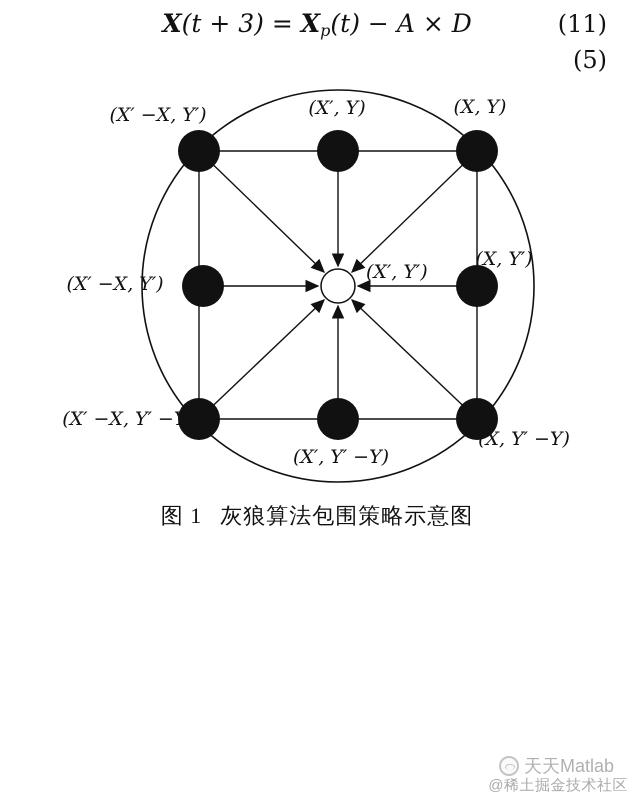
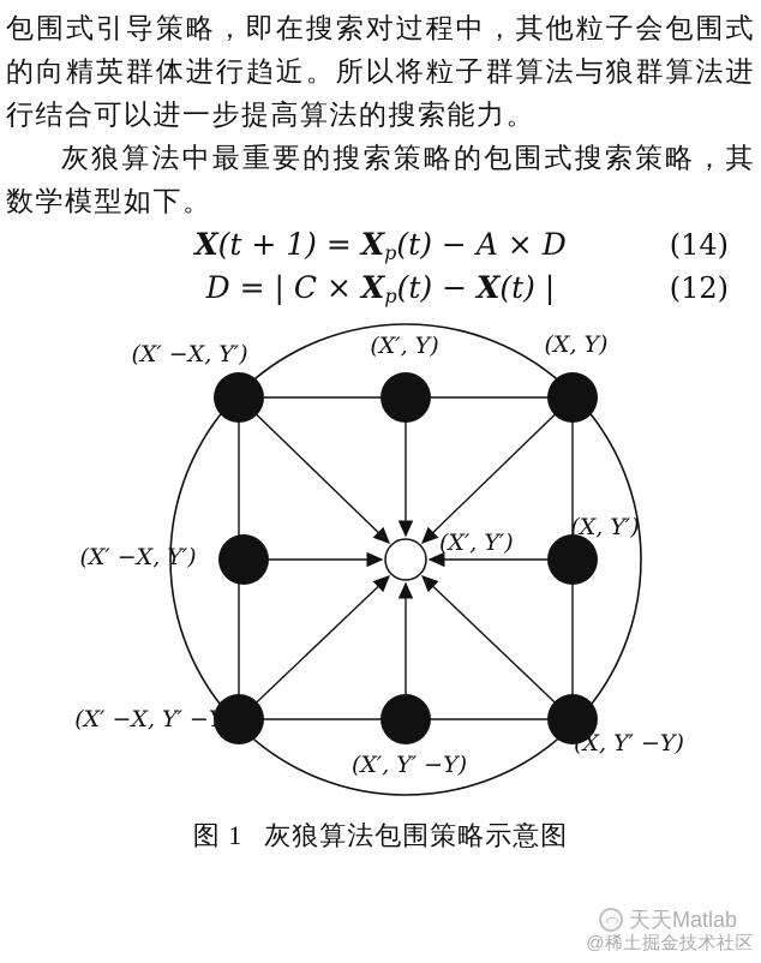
+ 包围式引导策略，即在搜索对过程中，其他粒子会包围式的向精英群体进行趋近。所以将粒子群算法与狼群算法进行结合可以进一步提高算法的搜索能力。
+ 灰狼算法中最重要的搜索策略的包围式搜索策略，其数学模型如下。
- X(t + 3) = Xp(t) − A × D
+ X(t + 1) = Xp(t) − A × D
- (11)
+ (14)
+ D = | C × Xp(t) − X(t) |
- (5)
+ (12)
  (X′ −X, Y′)
  (X′, Y)
  (X, Y)
  (X′ −X, Y′)
  (X′, Y′)
  (X, Y′)
  (X′ −X, Y′ −Y)
  (X′, Y′ −Y)
  (X, Y′ −Y)
  图 1 灰狼算法包围策略示意图
  天天Matlab
  @稀土掘金技术社区
